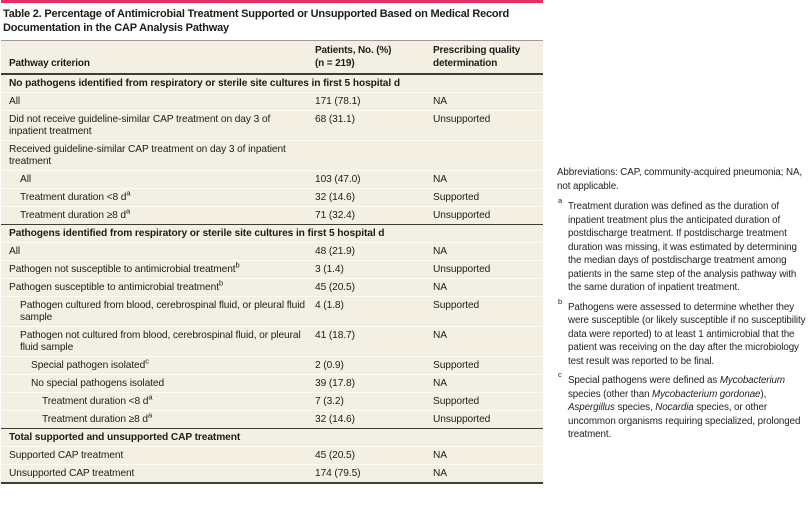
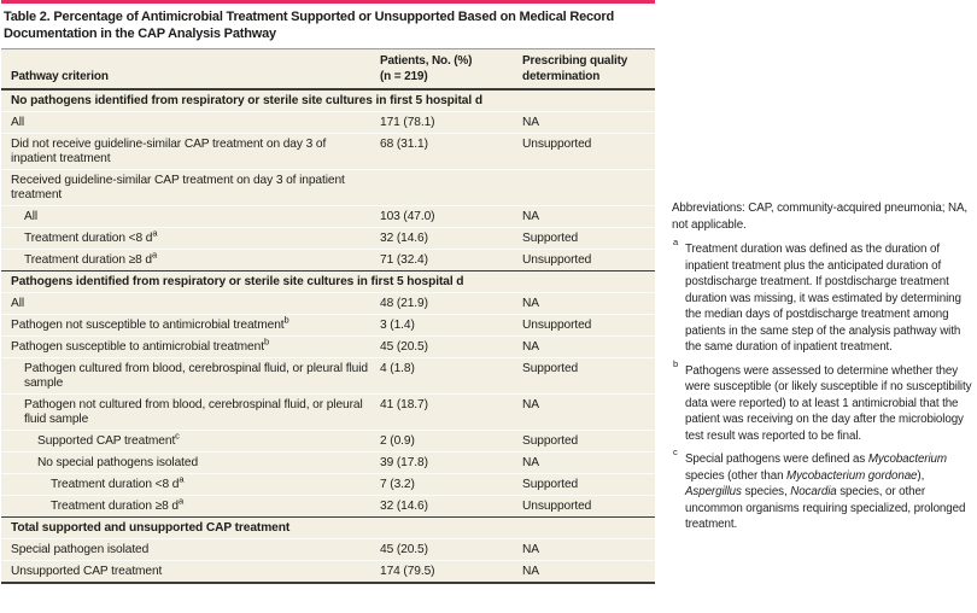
  Table 2. Percentage of Antimicrobial Treatment Supported or Unsupported Based on Medical Record Documentation in the CAP Analysis Pathway
  Pathway criterion
  Patients, No. (%)
  (n = 219)
  Prescribing quality determination
  No pathogens identified from respiratory or sterile site cultures in first 5 hospital d
  All
  171 (78.1)
  NA
  Did not receive guideline-similar CAP treatment on day 3 of inpatient treatment
  68 (31.1)
  Unsupported
  Received guideline-similar CAP treatment on day 3 of inpatient treatment
  All
  103 (47.0)
  NA
  Treatment duration <8 da
  32 (14.6)
  Supported
  Treatment duration ≥8 da
  71 (32.4)
  Unsupported
  Pathogens identified from respiratory or sterile site cultures in first 5 hospital d
  All
  48 (21.9)
  NA
  Pathogen not susceptible to antimicrobial treatmentb
  3 (1.4)
  Unsupported
  Pathogen susceptible to antimicrobial treatmentb
  45 (20.5)
  NA
  Pathogen cultured from blood, cerebrospinal fluid, or pleural fluid sample
  4 (1.8)
  Supported
  Pathogen not cultured from blood, cerebrospinal fluid, or pleural fluid sample
  41 (18.7)
  NA
- Special pathogen isolatedc
+ Supported CAP treatmentc
  2 (0.9)
  Supported
  No special pathogens isolated
  39 (17.8)
  NA
  Treatment duration <8 da
  7 (3.2)
  Supported
  Treatment duration ≥8 da
  32 (14.6)
  Unsupported
  Total supported and unsupported CAP treatment
- Supported CAP treatment
+ Special pathogen isolated
  45 (20.5)
  NA
  Unsupported CAP treatment
  174 (79.5)
  NA
  Abbreviations: CAP, community-acquired pneumonia; NA, not applicable.
  a
  Treatment duration was defined as the duration of inpatient treatment plus the anticipated duration of postdischarge treatment. If postdischarge treatment duration was missing, it was estimated by determining the median days of postdischarge treatment among patients in the same step of the analysis pathway with the same duration of inpatient treatment.
  b
  Pathogens were assessed to determine whether they were susceptible (or likely susceptible if no susceptibility data were reported) to at least 1 antimicrobial that the patient was receiving on the day after the microbiology test result was reported to be final.
  c
  Special pathogens were defined as Mycobacterium species (other than Mycobacterium gordonae), Aspergillus species, Nocardia species, or other uncommon organisms requiring specialized, prolonged treatment.
